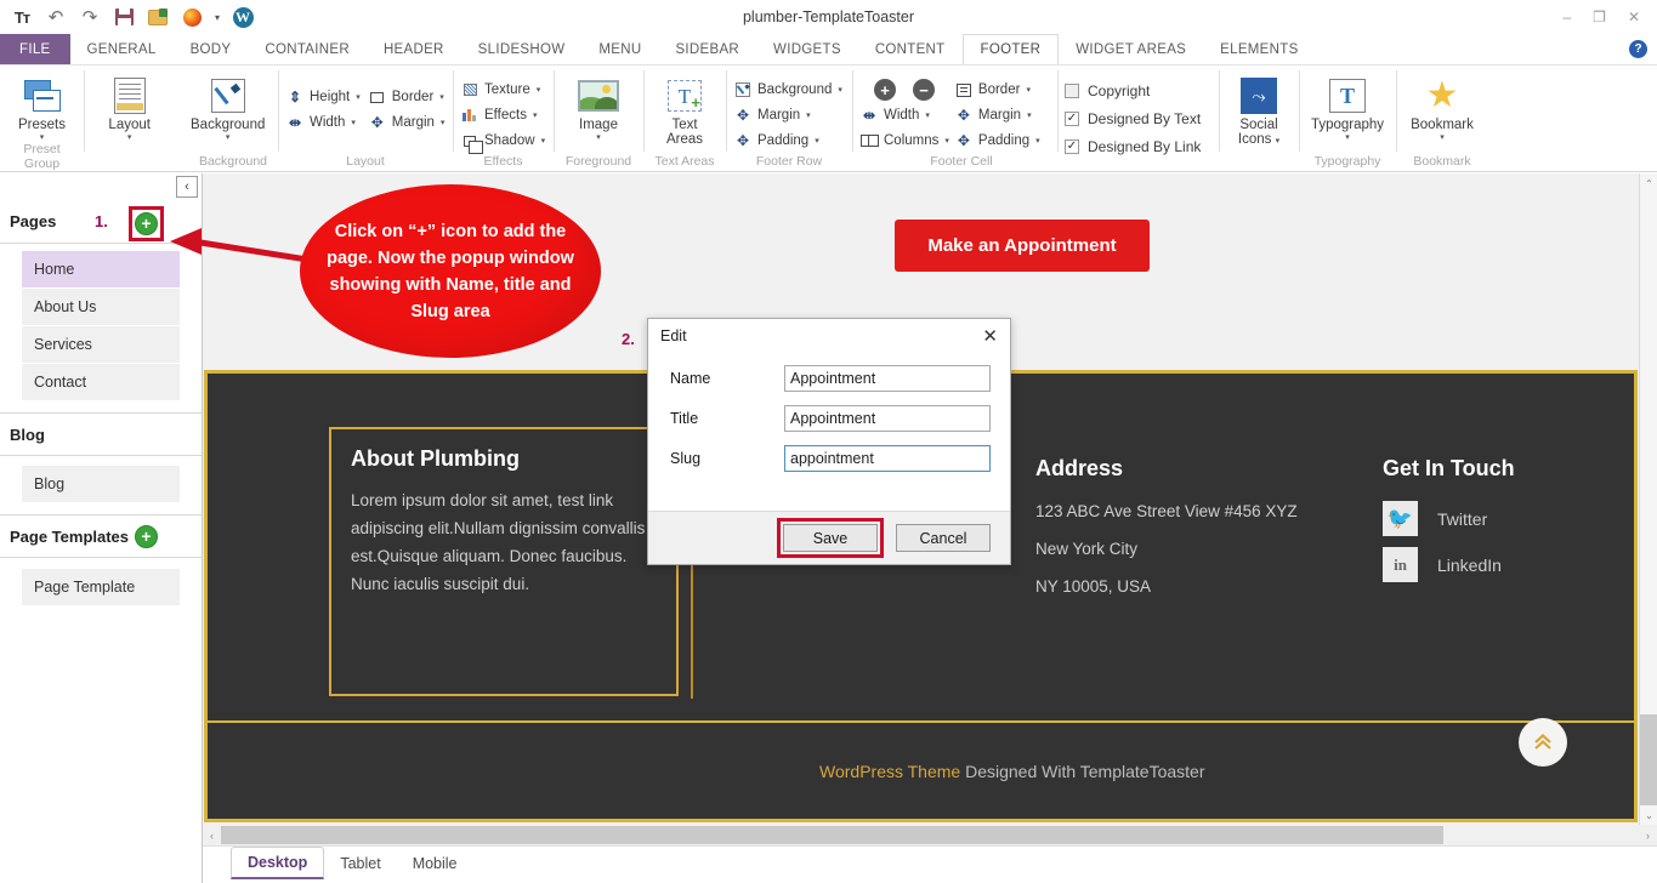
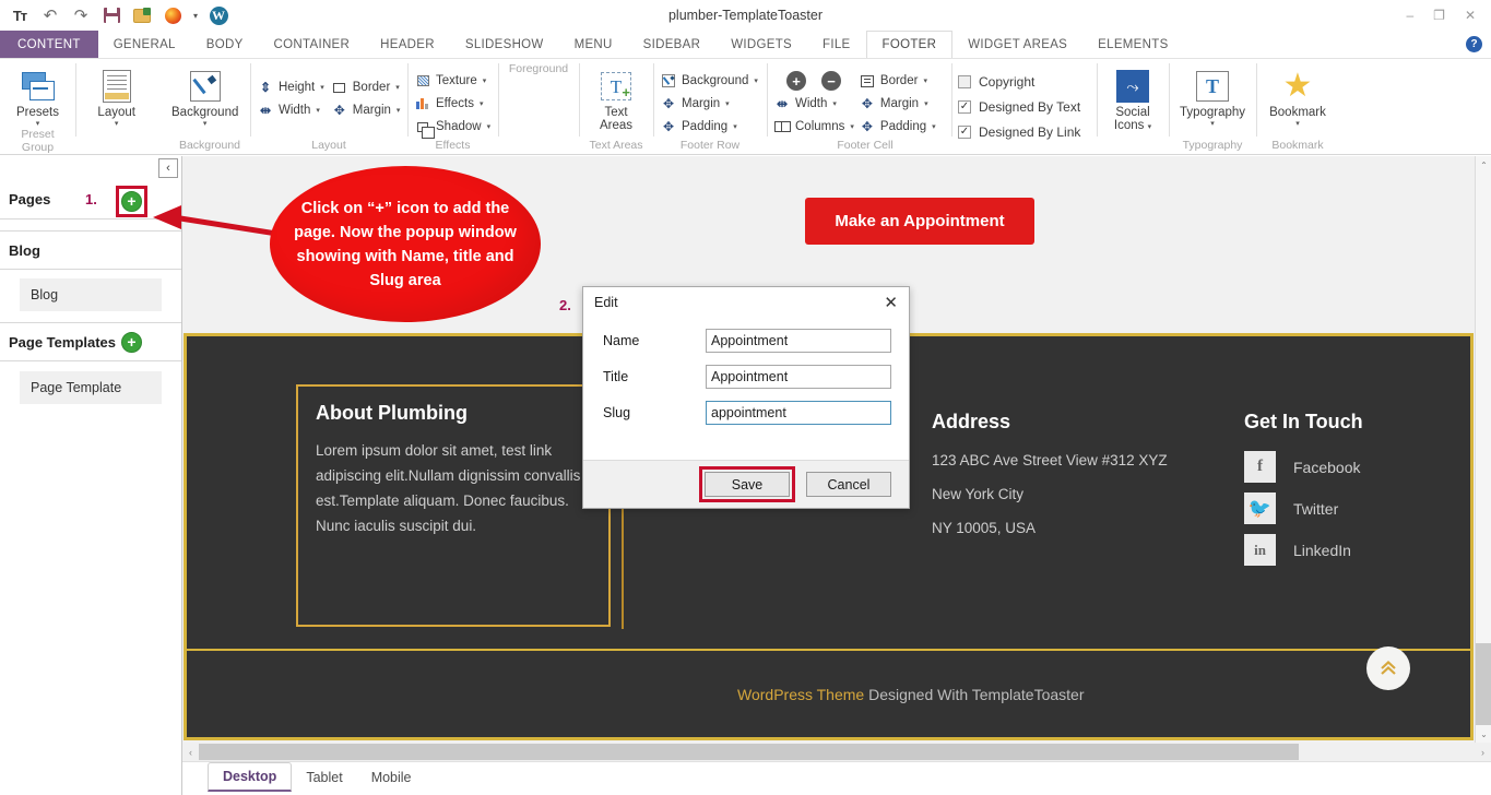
  Tт
  ↶
  ↷
  ▾
  W
  plumber-TemplateToaster
  –
  ❐
  ✕
- FILE
+ CONTENT
  GENERAL
  BODY
  CONTAINER
  HEADER
  SLIDESHOW
  MENU
  SIDEBAR
  WIDGETS
- CONTENT
+ FILE
  FOOTER
  WIDGET AREAS
  ELEMENTS
  ?
  Presets
  Preset Group
  Layout
  Background
  Background
  ⇕
  Height
  ⇹
  Width
  Border
  ✥
  Margin
  Layout
  Texture
  Effects
  Shadow
  Effects
- Image
  Foreground
  T
  +
  Text
  Areas
  Text Areas
  Background
  ✥
  Margin
  ✥
  Padding
  Footer Row
  +
  −
  ⇹
  Width
  Columns
  Border
  ✥
  Margin
  ✥
  Padding
  Footer Cell
  Copyright
  ✓
  Designed By Text
  ✓
  Designed By Link
  ⤳
  Social
  Icons
  T
  Typography
  Typography
  ★
  Bookmark
  Bookmark
  ‹
  Pages
  1.
  +
- Home
- About Us
- Services
- Contact
  Blog
  Blog
  Page Templates
  +
  Page Template
  Make an Appointment
  About Plumbing
- Lorem ipsum dolor sit amet, test link adipiscing elit.Nullam dignissim convallis est.Quisque aliquam. Donec faucibus. Nunc iaculis suscipit dui.
+ Lorem ipsum dolor sit amet, test link adipiscing elit.Nullam dignissim convallis est.Template aliquam. Donec faucibus. Nunc iaculis suscipit dui.
  Address
- 123 ABC Ave Street View #456 XYZ
+ 123 ABC Ave Street View #312 XYZ
  New York City
  NY 10005, USA
  Get In Touch
+ f
+ Facebook
  🐦
  Twitter
  in
  LinkedIn
  WordPress Theme Designed With TemplateToaster
  Click on “+” icon to add the page. Now the popup window showing with Name, title and Slug area
  2.
  Edit
  ✕
  Name
  Appointment
  Title
  Appointment
  Slug
  appointment
  Save
  Cancel
  ⌃
  ⌄
  ‹
  ›
  Desktop
  Tablet
  Mobile
